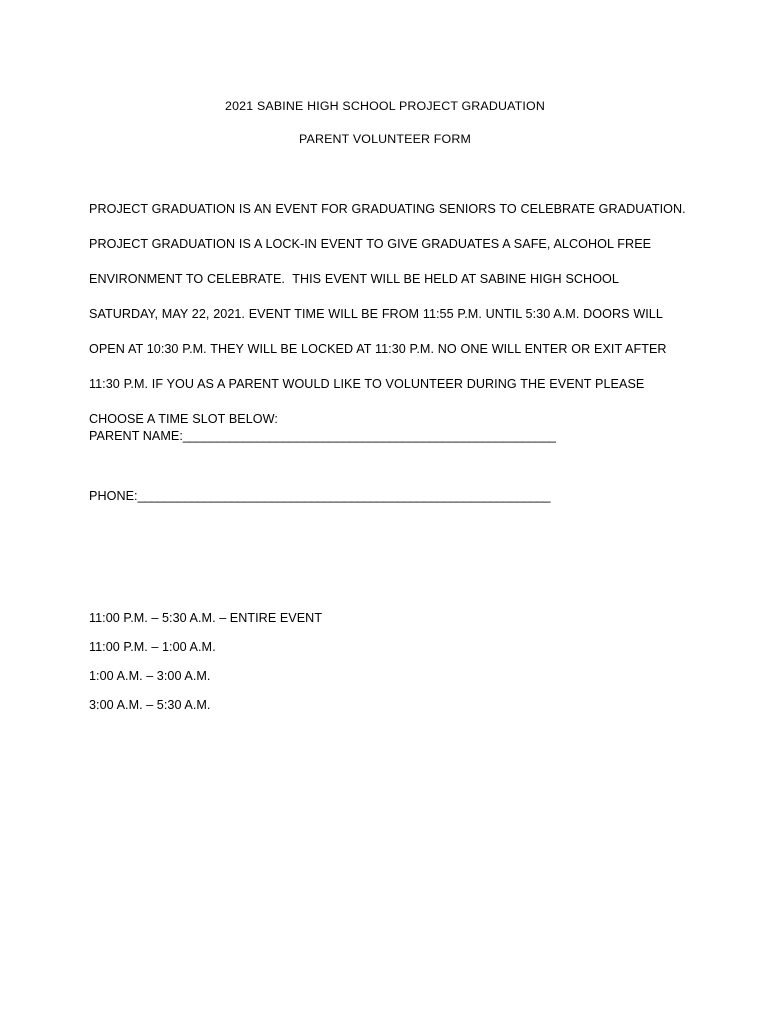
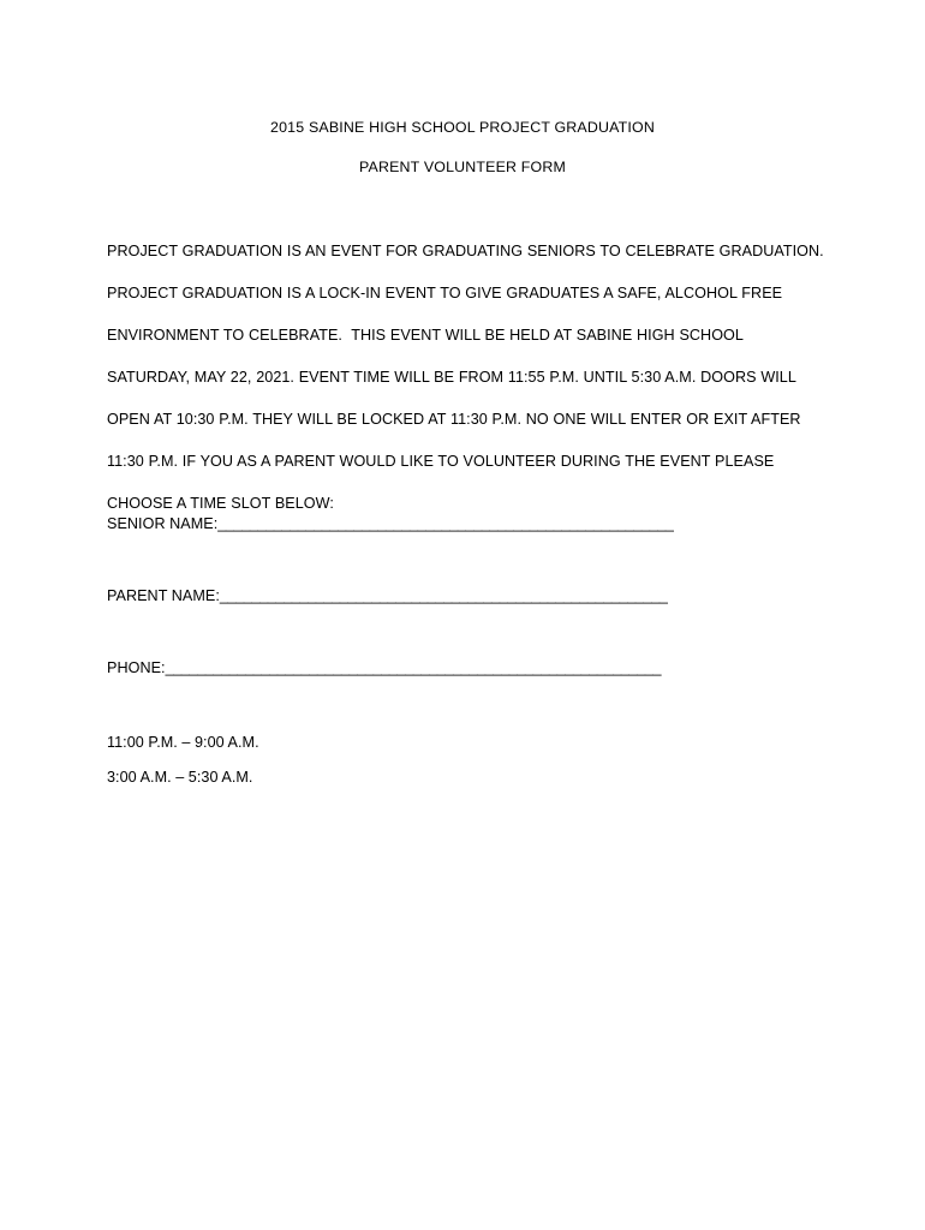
- 2021 SABINE HIGH SCHOOL PROJECT GRADUATION
+ 2015 SABINE HIGH SCHOOL PROJECT GRADUATION
  PARENT VOLUNTEER FORM
  PROJECT GRADUATION IS AN EVENT FOR GRADUATING SENIORS TO CELEBRATE GRADUATION. PROJECT GRADUATION IS A LOCK-IN EVENT TO GIVE GRADUATES A SAFE, ALCOHOL FREE ENVIRONMENT TO CELEBRATE. THIS EVENT WILL BE HELD AT SABINE HIGH SCHOOL SATURDAY, MAY 22, 2021. EVENT TIME WILL BE FROM 11:55 P.M. UNTIL 5:30 A.M. DOORS WILL OPEN AT 10:30 P.M. THEY WILL BE LOCKED AT 11:30 P.M. NO ONE WILL ENTER OR EXIT AFTER 11:30 P.M. IF YOU AS A PARENT WOULD LIKE TO VOLUNTEER DURING THE EVENT PLEASE CHOOSE A TIME SLOT BELOW:
+ SENIOR NAME:_________________________________________________________
  PARENT NAME:________________________________________________________
  PHONE:______________________________________________________________
- 11:00 P.M. – 5:30 A.M. – ENTIRE EVENT
- 11:00 P.M. – 1:00 A.M.
+ 11:00 P.M. – 9:00 A.M.
- 1:00 A.M. – 3:00 A.M.
  3:00 A.M. – 5:30 A.M.
